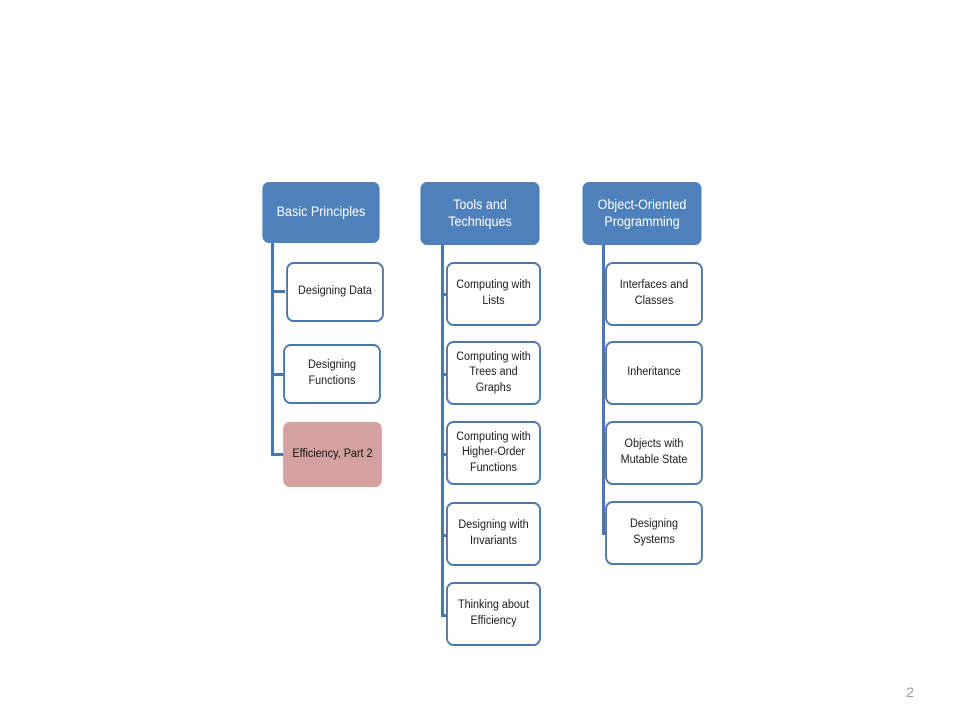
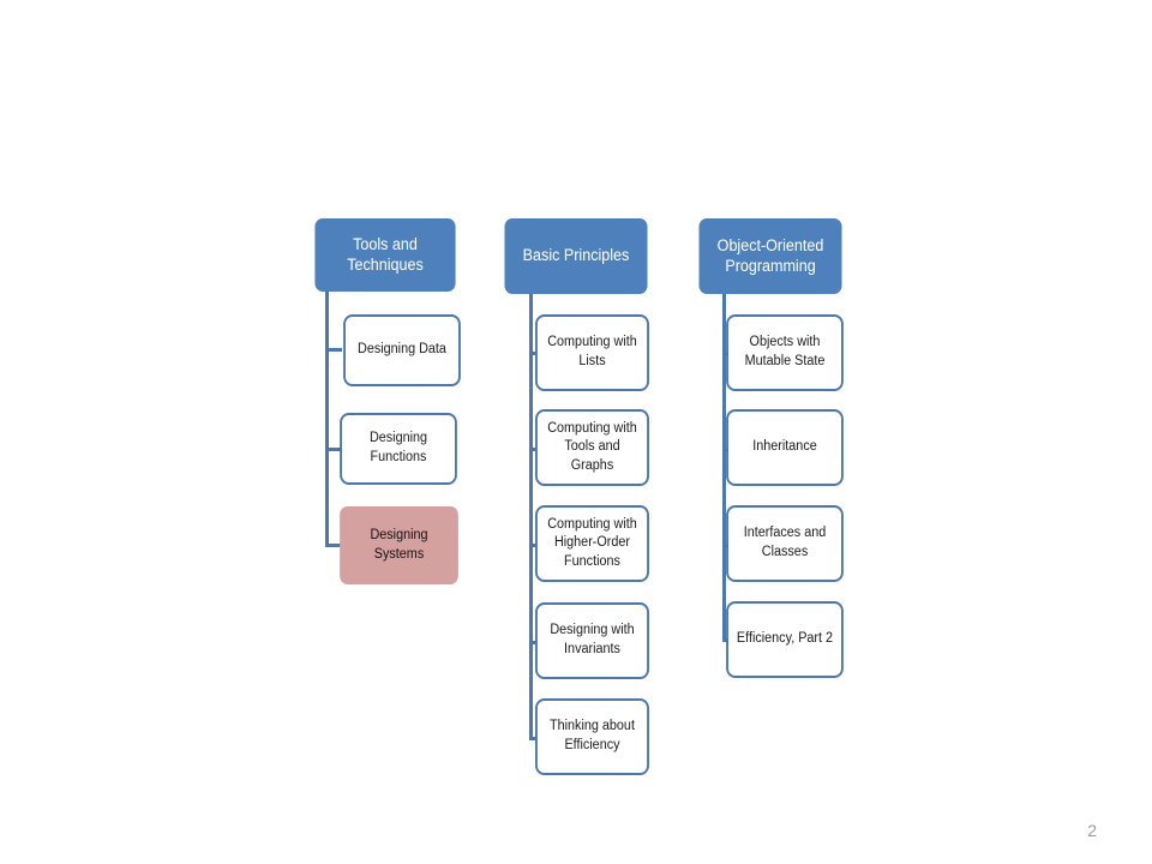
- Basic Principles
+ Tools and Techniques
  Designing Data
  Designing Functions
- Efficiency, Part 2
+ Designing Systems
- Tools and Techniques
+ Basic Principles
  Computing with Lists
- Computing with Trees and Graphs
+ Computing with Tools and Graphs
  Computing with Higher-Order Functions
  Designing with Invariants
  Thinking about Efficiency
  Object-Oriented Programming
- Interfaces and Classes
+ Objects with Mutable State
  Inheritance
- Objects with Mutable State
+ Interfaces and Classes
- Designing Systems
+ Efficiency, Part 2
  2
